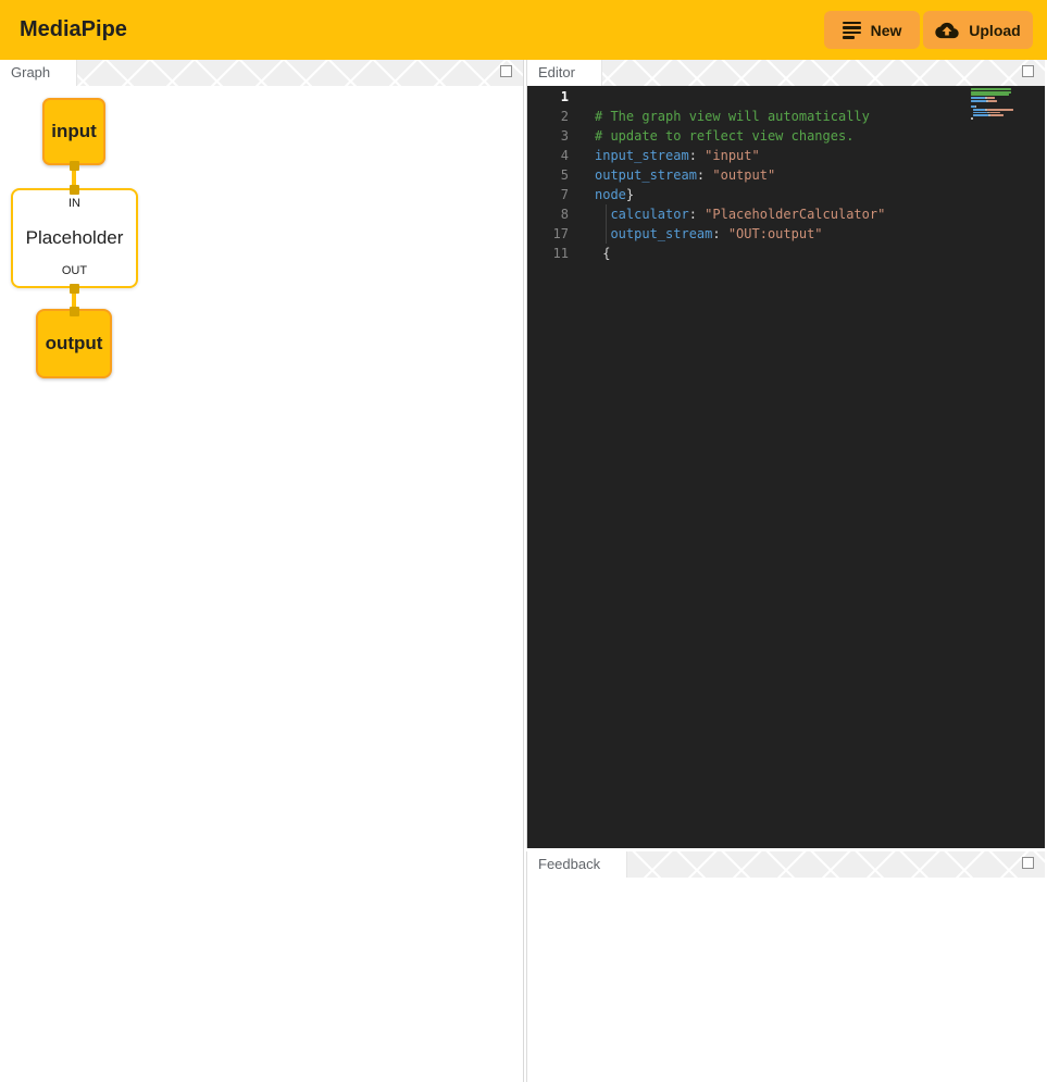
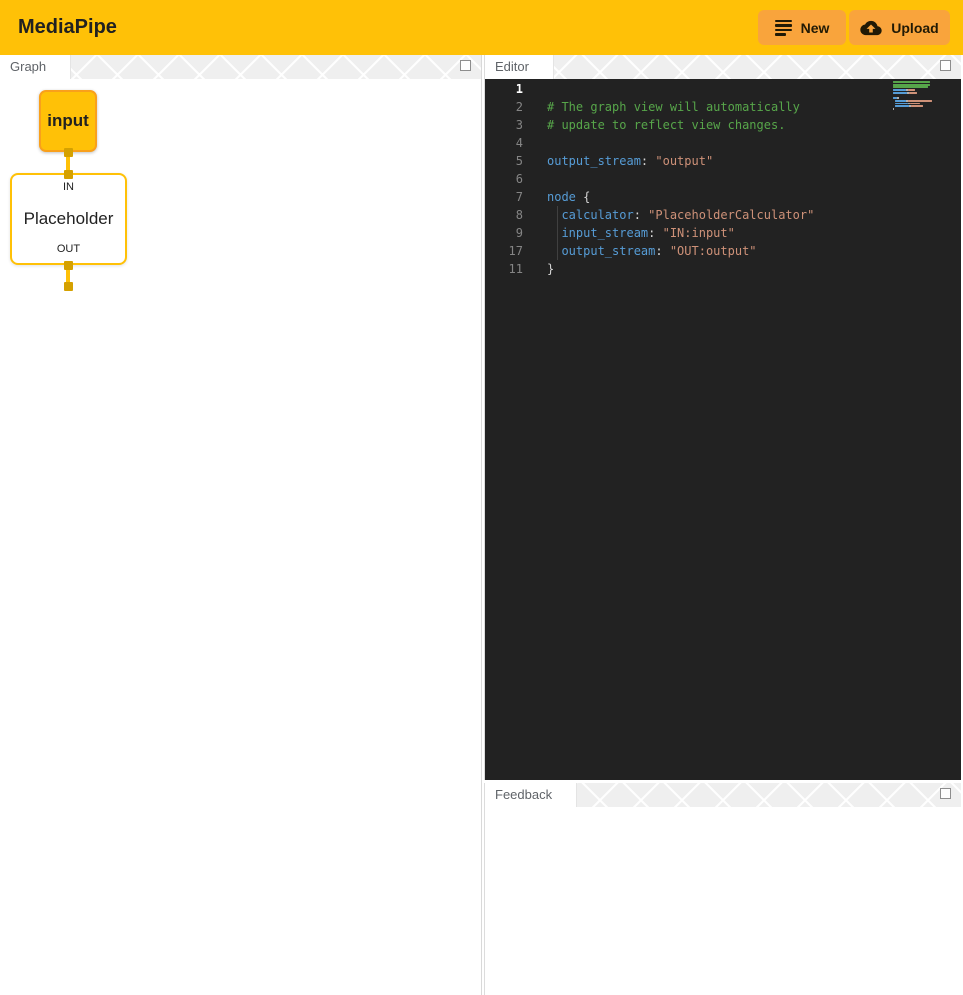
  MediaPipe
  New
  Upload
  Graph
  input
  IN
  Placeholder
  OUT
- output
  Editor
  1
  2
  # The graph view will automatically
  3
  # update to reflect view changes.
  4
- input_stream: "input"
  5
  output_stream: "output"
+ 6
  7
- node}
+ node {
  8
  calculator: "PlaceholderCalculator"
+ 9
+ input_stream: "IN:input"
  17
  output_stream: "OUT:output"
  11
- {
+ }
  Feedback
